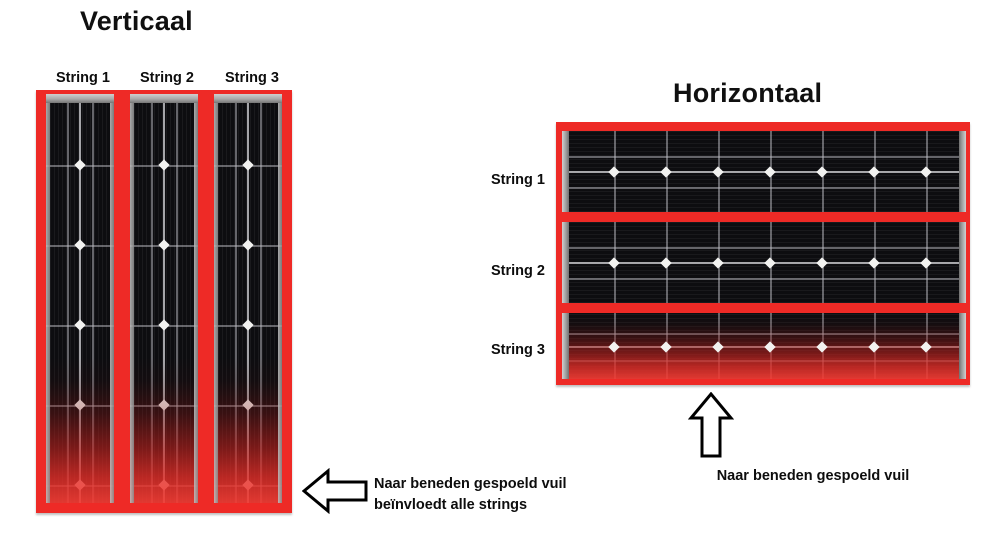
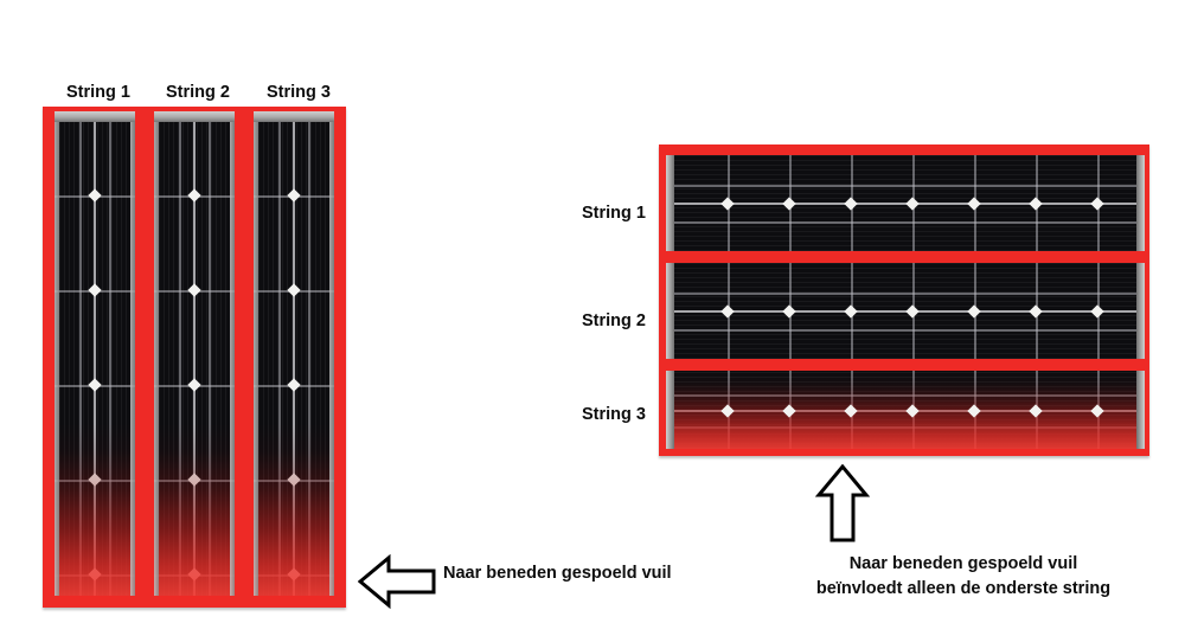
- Verticaal
  String 1
  String 2
  String 3
  Naar beneden gespoeld vuil
- beïnvloedt alle strings
- Horizontaal
  String 1
  String 2
  String 3
  Naar beneden gespoeld vuil
+ beïnvloedt alleen de onderste string
